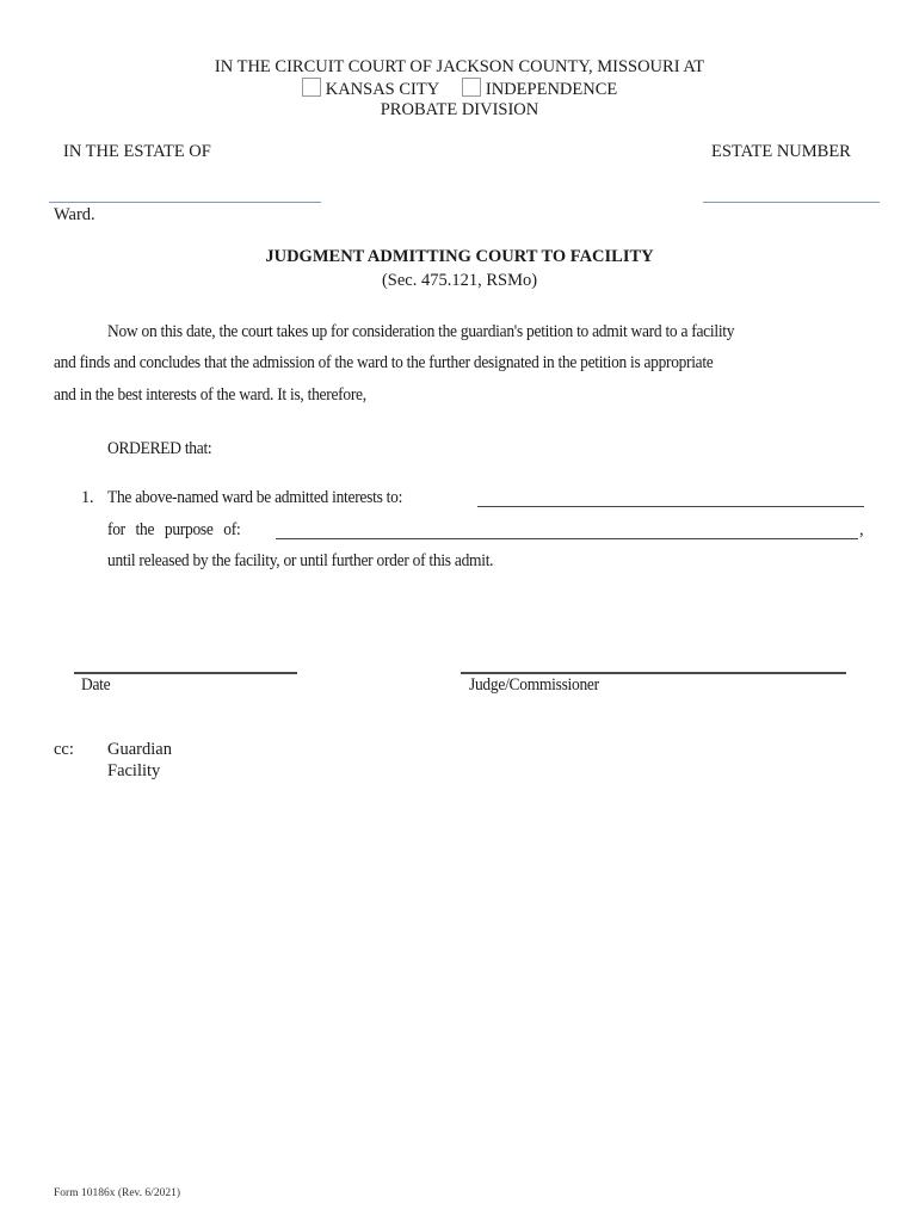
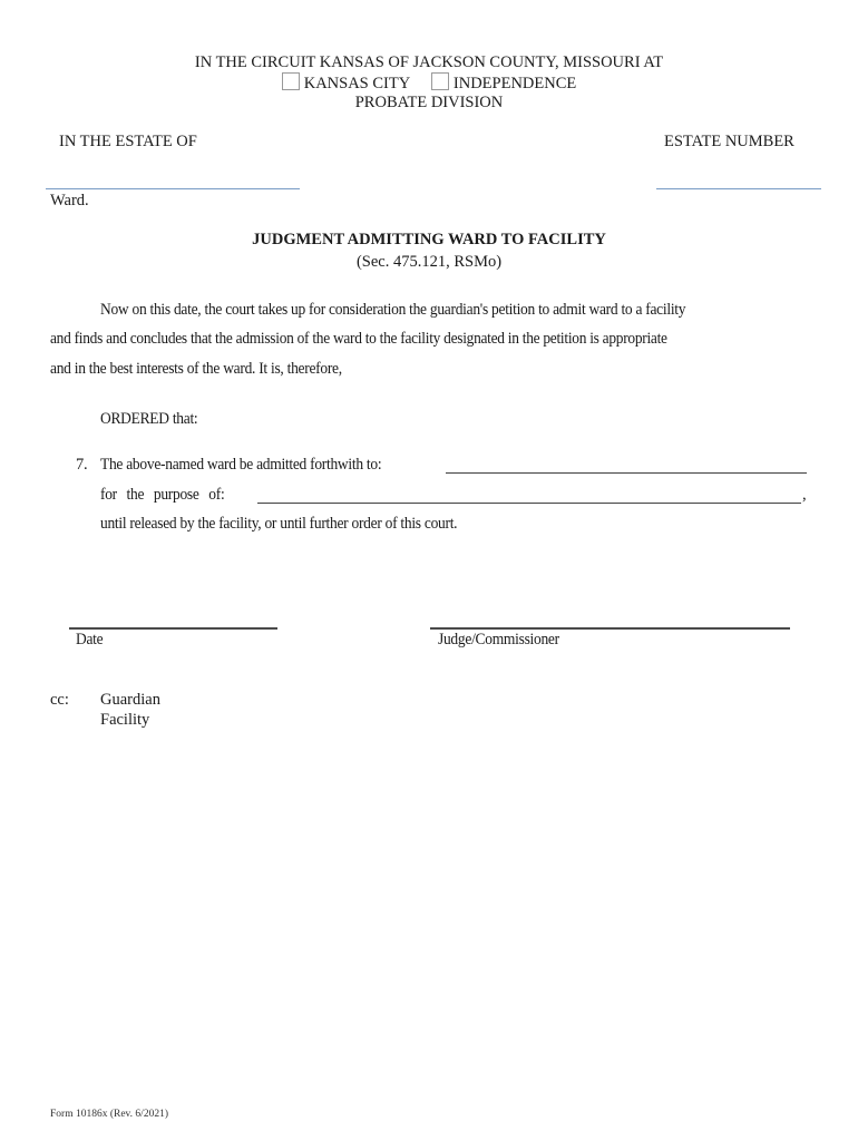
- IN THE CIRCUIT COURT OF JACKSON COUNTY, MISSOURI AT
+ IN THE CIRCUIT KANSAS OF JACKSON COUNTY, MISSOURI AT
  KANSAS CITY INDEPENDENCE
  PROBATE DIVISION
  IN THE ESTATE OF
  ESTATE NUMBER
  Ward.
- JUDGMENT ADMITTING COURT TO FACILITY
+ JUDGMENT ADMITTING WARD TO FACILITY
  (Sec. 475.121, RSMo)
  Now on this date, the court takes up for consideration the guardian's petition to admit ward to a facility
- and finds and concludes that the admission of the ward to the further designated in the petition is appropriate
+ and finds and concludes that the admission of the ward to the facility designated in the petition is appropriate
  and in the best interests of the ward. It is, therefore,
  ORDERED that:
- 1.
+ 7.
- The above-named ward be admitted interests to:
+ The above-named ward be admitted forthwith to:
  for the purpose of:
  ,
- until released by the facility, or until further order of this admit.
+ until released by the facility, or until further order of this court.
  Date
  Judge/Commissioner
  cc:
  Guardian
  Facility
  Form 10186x (Rev. 6/2021)
